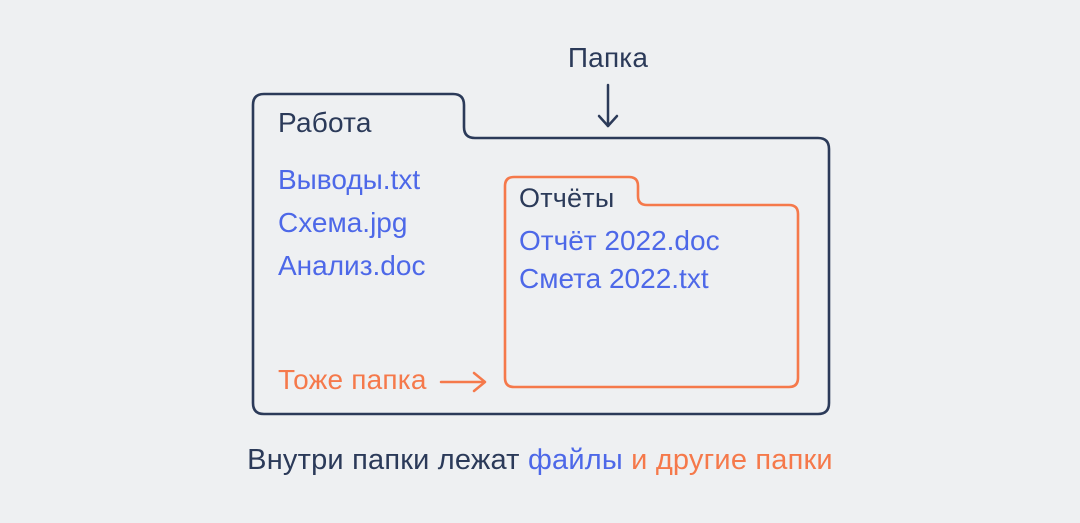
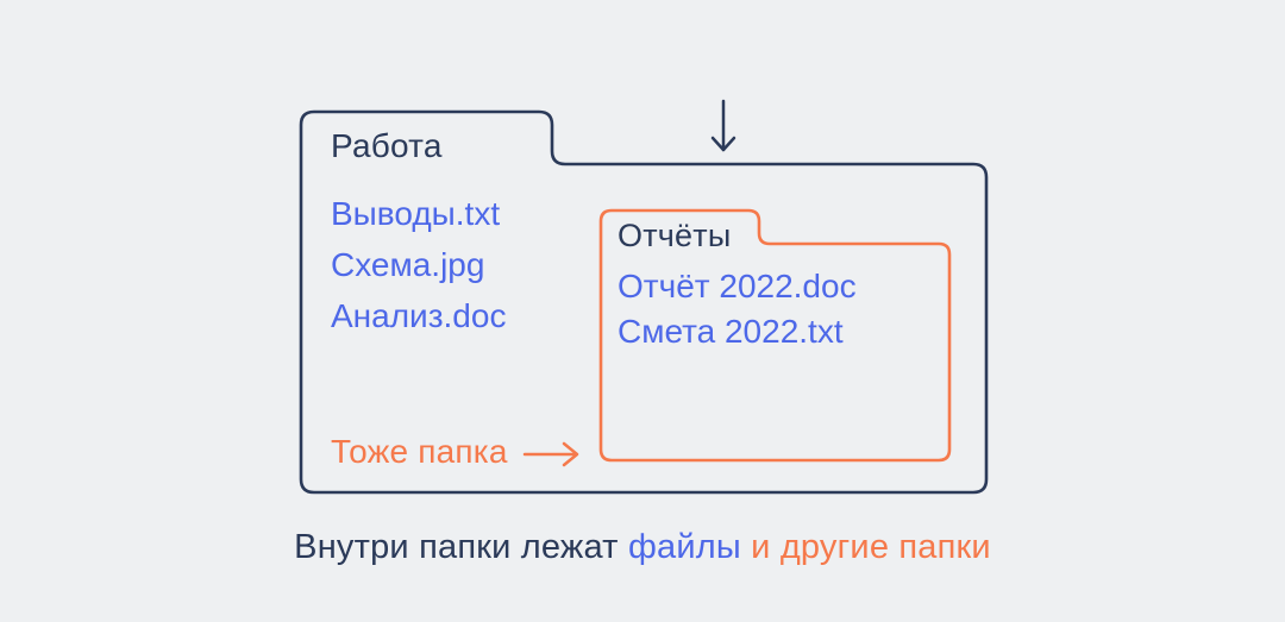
- Папка
  Работа
  Выводы.txt
  Схема.jpg
  Анализ.doc
  Отчёты
  Отчёт 2022.doc
  Смета 2022.txt
  Тоже папка
  Внутри папки лежат файлы и другие папки
